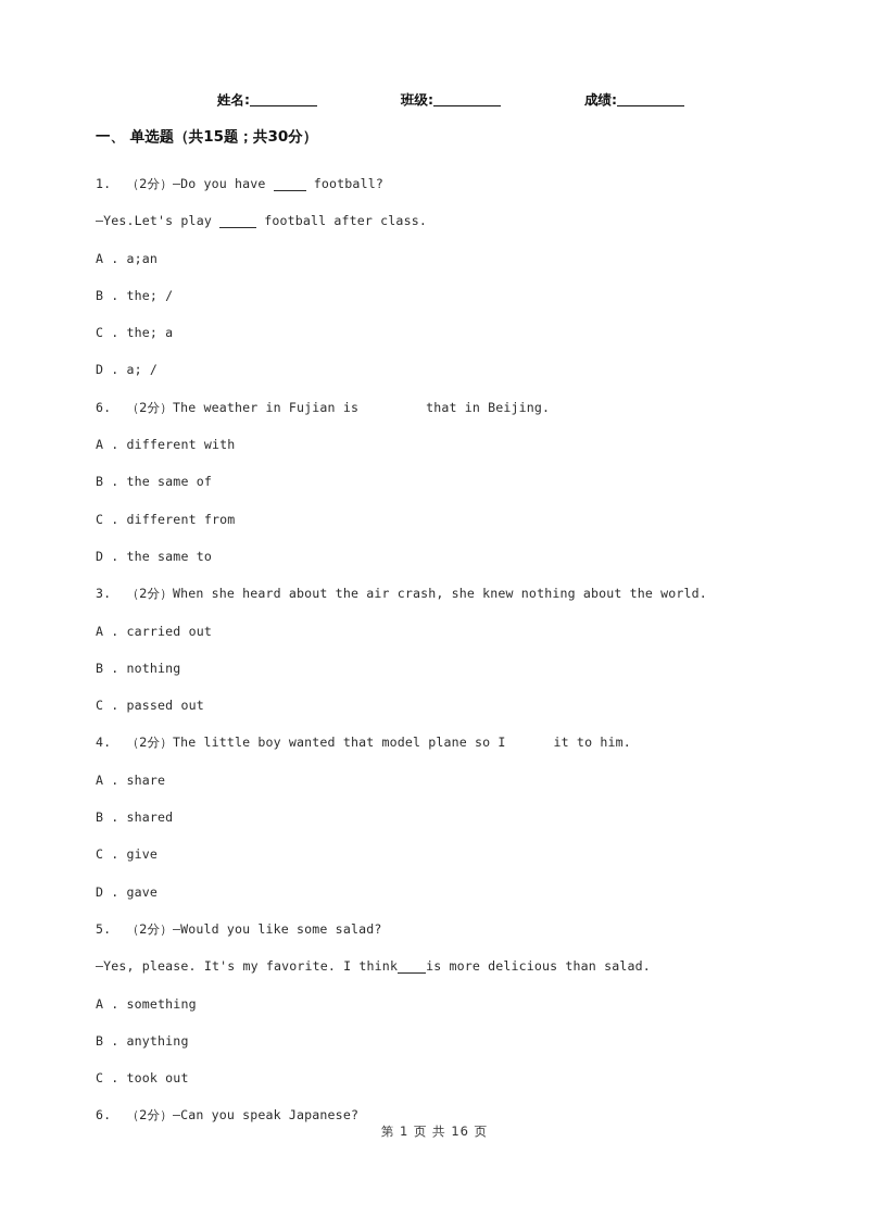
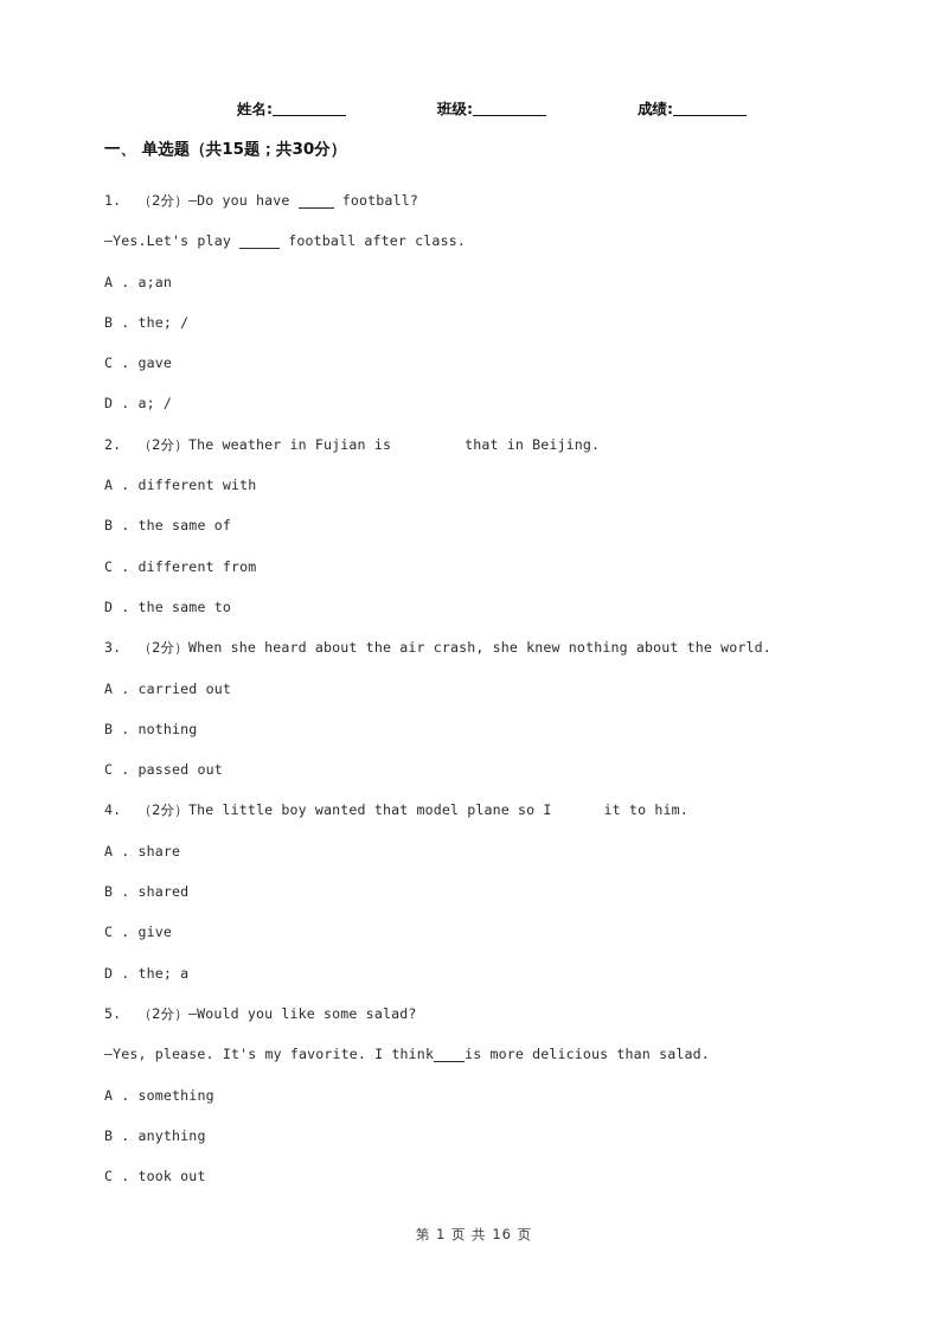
  姓名:
  班级:
  成绩:
  一、 单选题（共15题；共30分）
  1. （2分）—Do you have football?
  —Yes.Let's play football after class.
  A . a;an
  B . the; /
- C . the; a
+ C . gave
  D . a; /
- 6. （2分）The weather in Fujian is that in Beijing.
+ 2. （2分）The weather in Fujian is that in Beijing.
  A . different with
  B . the same of
  C . different from
  D . the same to
  3. （2分）When she heard about the air crash, she knew nothing about the world.
  A . carried out
  B . nothing
  C . passed out
  4. （2分）The little boy wanted that model plane so I it to him.
  A . share
  B . shared
  C . give
- D . gave
+ D . the; a
  5. （2分）—Would you like some salad?
  —Yes, please. It's my favorite. I think is more delicious than salad.
  A . something
  B . anything
  C . took out
- 6. （2分）—Can you speak Japanese?
  第 1 页 共 16 页
